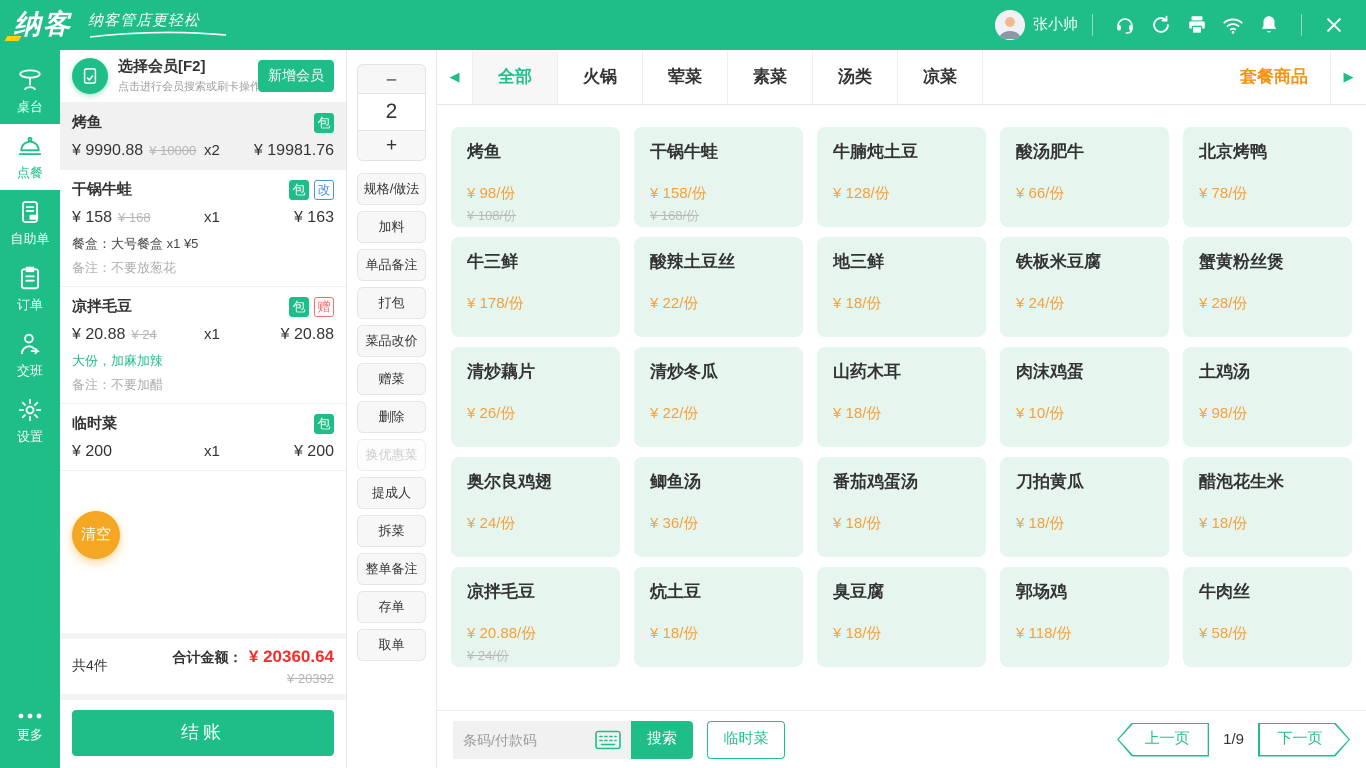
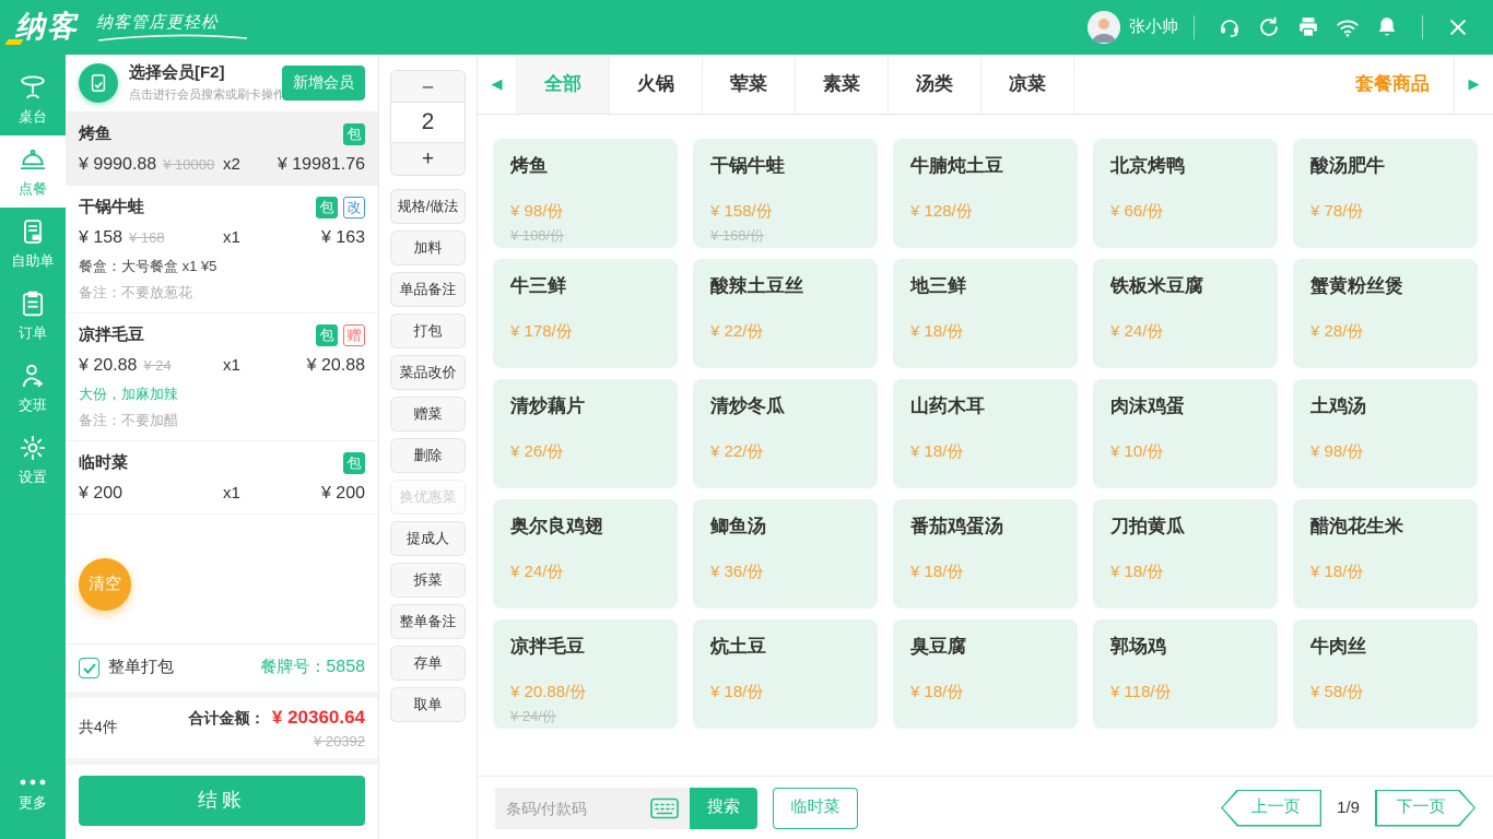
  纳客
  纳客管店更轻松
  张小帅
  桌台
  点餐
  自助单
  订单
  交班
  设置
  更多
  选择会员[F2]
  点击进行会员搜索或刷卡操作
  新增会员
  烤鱼
  包
  ¥ 9990.88
  ¥ 10000
  x2
  ¥ 19981.76
  干锅牛蛙
  包
  改
  ¥ 158
  ¥ 168
  x1
  ¥ 163
  餐盒：大号餐盒 x1 ¥5
  备注：不要放葱花
  凉拌毛豆
  包
  赠
  ¥ 20.88
  ¥ 24
  x1
  ¥ 20.88
  大份，加麻加辣
  备注：不要加醋
  临时菜
  包
  ¥ 200
  x1
  ¥ 200
  清空
+ 整单打包
+ 餐牌号：5858
  共4件
  合计金额： ¥ 20360.64
  ¥ 20392
  结账
  –
  2
  +
  规格/做法
  加料
  单品备注
  打包
  菜品改价
  赠菜
  删除
  换优惠菜
  提成人
  拆菜
  整单备注
  存单
  取单
  ◀
  全部
  火锅
  荤菜
  素菜
  汤类
  凉菜
  套餐商品
  ▶
  烤鱼
  ¥ 98/份
  ¥ 108/份
  干锅牛蛙
  ¥ 158/份
  ¥ 168/份
  牛腩炖土豆
  ¥ 128/份
- 酸汤肥牛
+ 北京烤鸭
  ¥ 66/份
- 北京烤鸭
+ 酸汤肥牛
  ¥ 78/份
  牛三鲜
  ¥ 178/份
  酸辣土豆丝
  ¥ 22/份
  地三鲜
  ¥ 18/份
  铁板米豆腐
  ¥ 24/份
  蟹黄粉丝煲
  ¥ 28/份
  清炒藕片
  ¥ 26/份
  清炒冬瓜
  ¥ 22/份
  山药木耳
  ¥ 18/份
  肉沫鸡蛋
  ¥ 10/份
  土鸡汤
  ¥ 98/份
  奥尔良鸡翅
  ¥ 24/份
  鲫鱼汤
  ¥ 36/份
  番茄鸡蛋汤
  ¥ 18/份
  刀拍黄瓜
  ¥ 18/份
  醋泡花生米
  ¥ 18/份
  凉拌毛豆
  ¥ 20.88/份
  ¥ 24/份
  炕土豆
  ¥ 18/份
  臭豆腐
  ¥ 18/份
  郭场鸡
  ¥ 118/份
  牛肉丝
  ¥ 58/份
  条码/付款码
  搜索
  临时菜
  上一页
  1/9
  下一页
